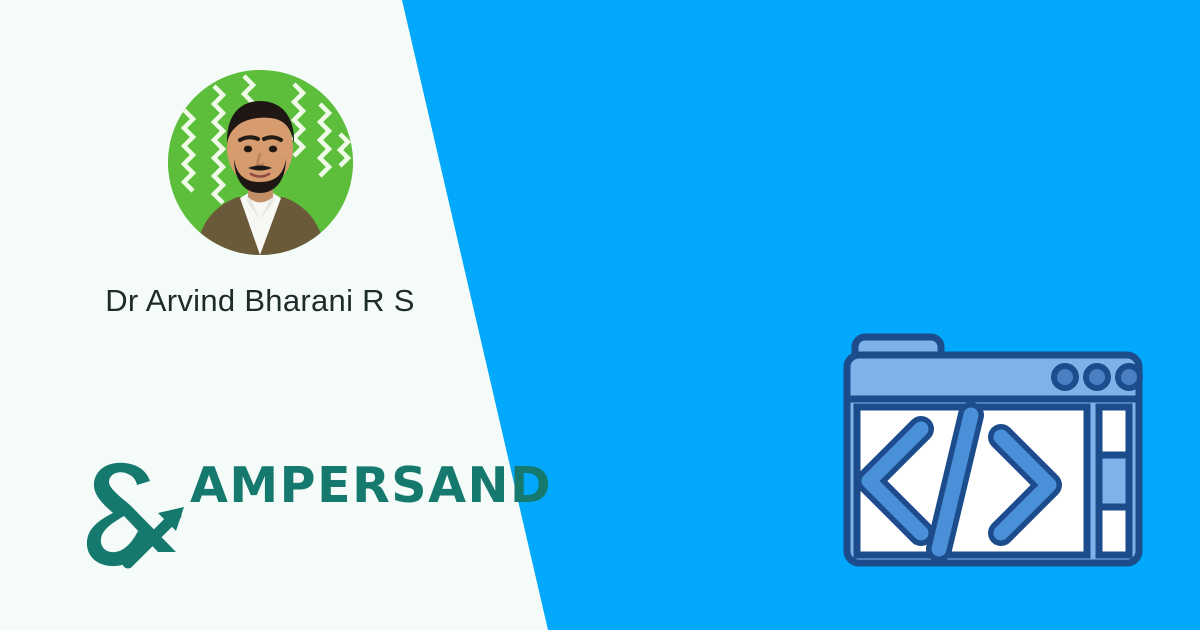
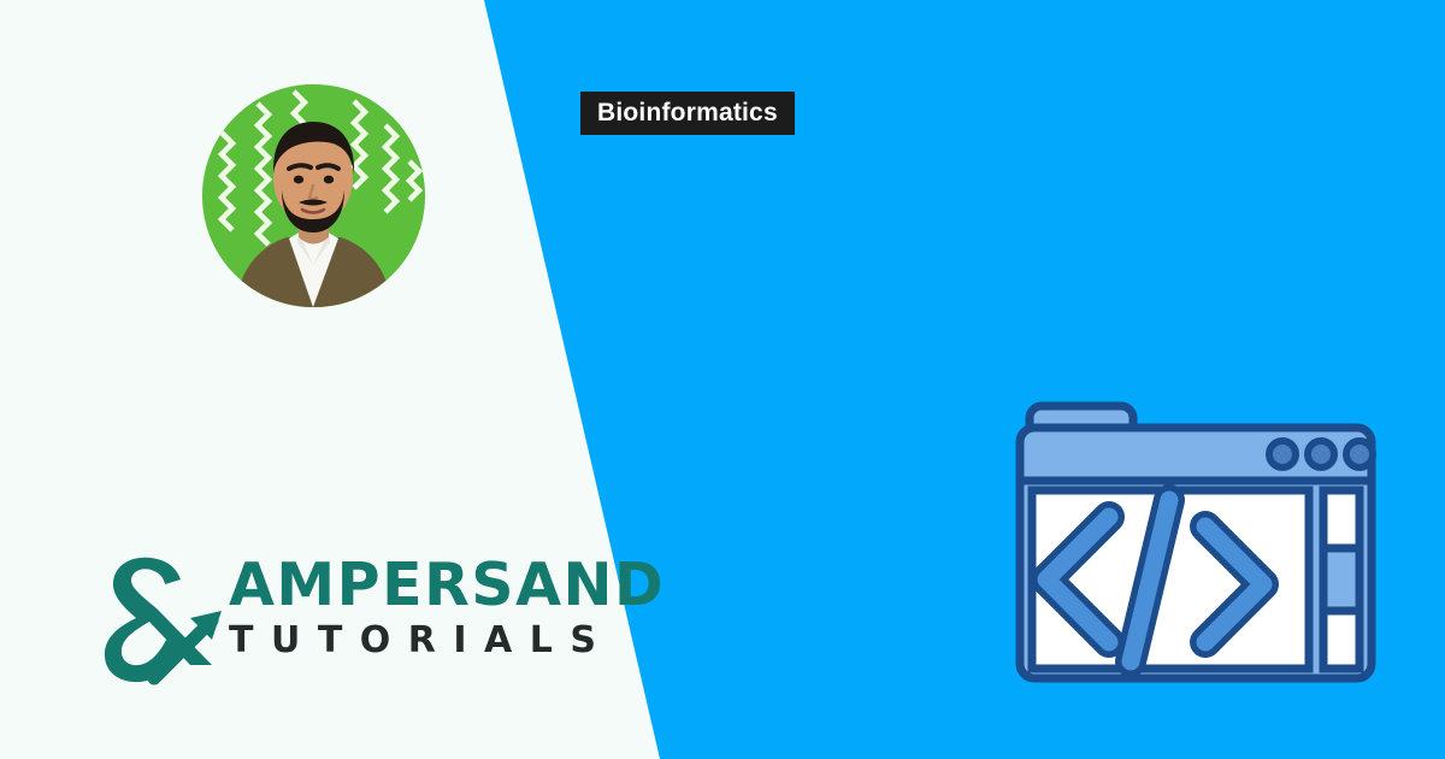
- Dr Arvind Bharani R S
  AMPERSAND
+ TUTORIALS
+ Bioinformatics
